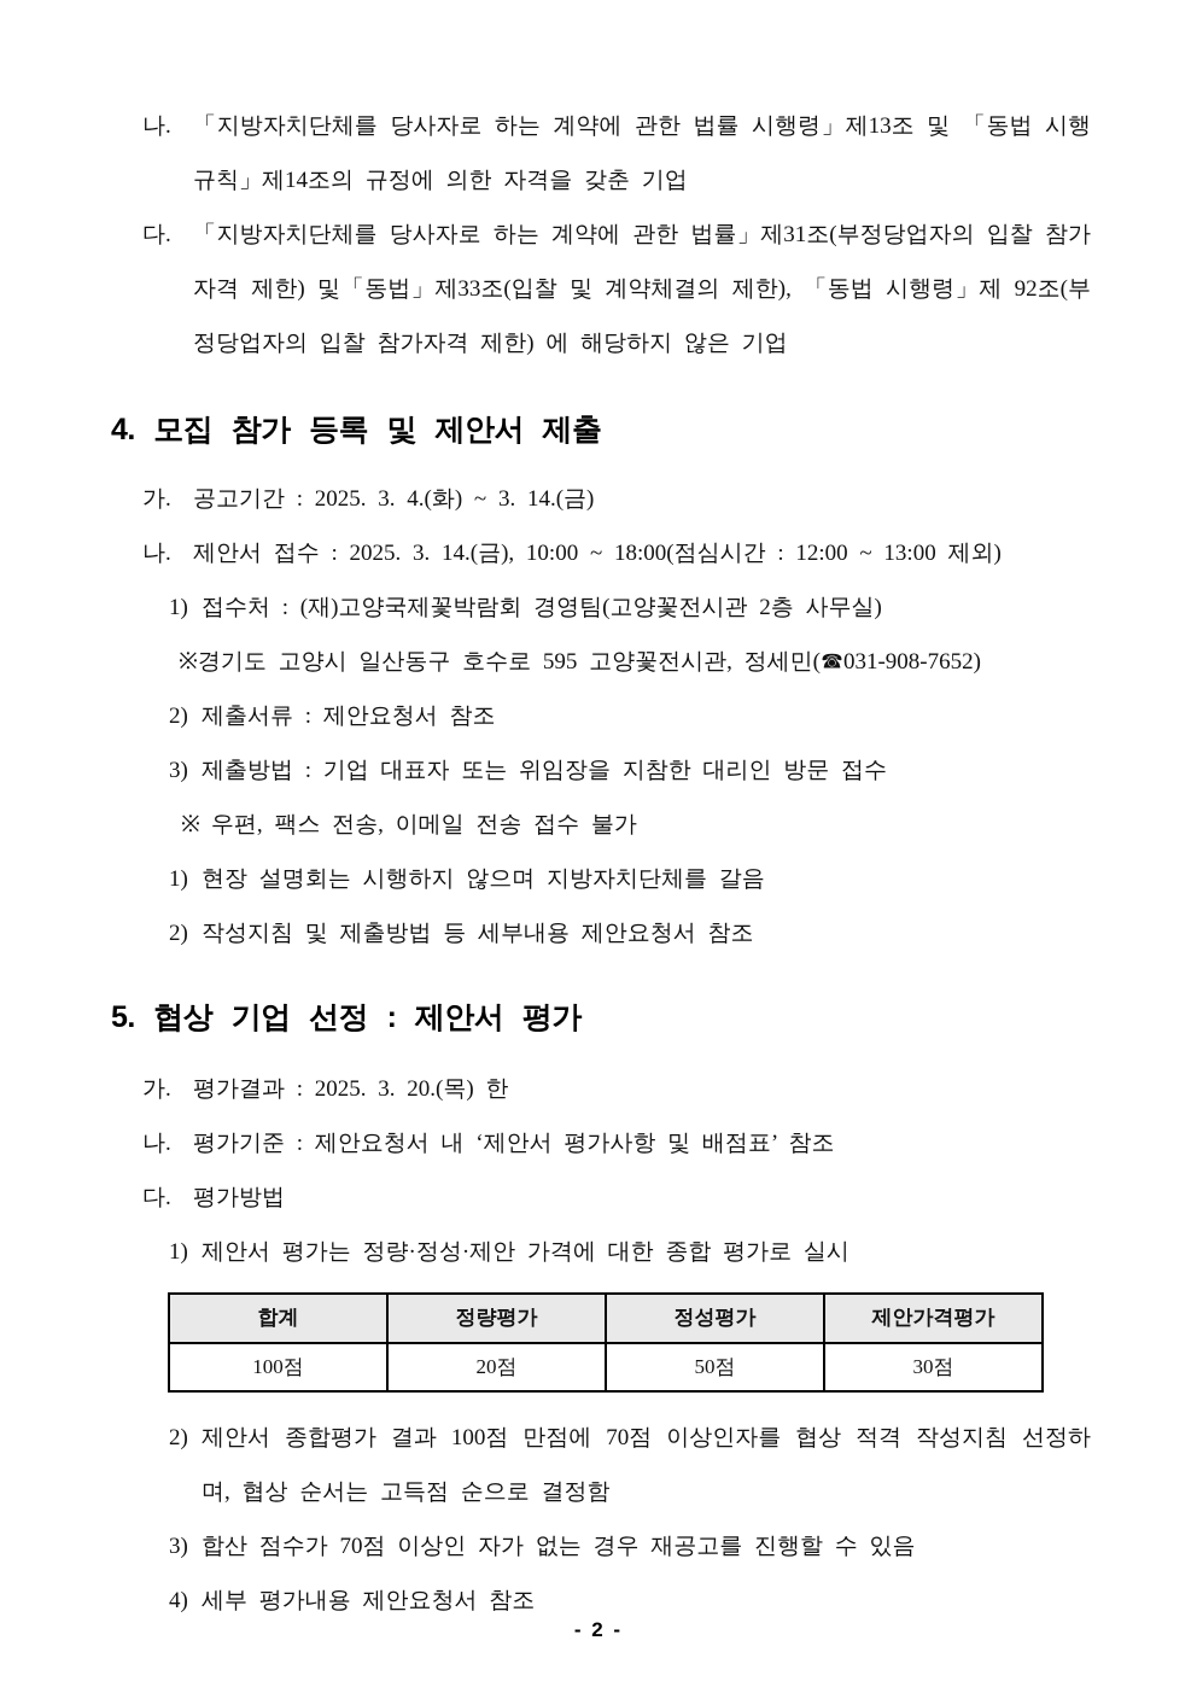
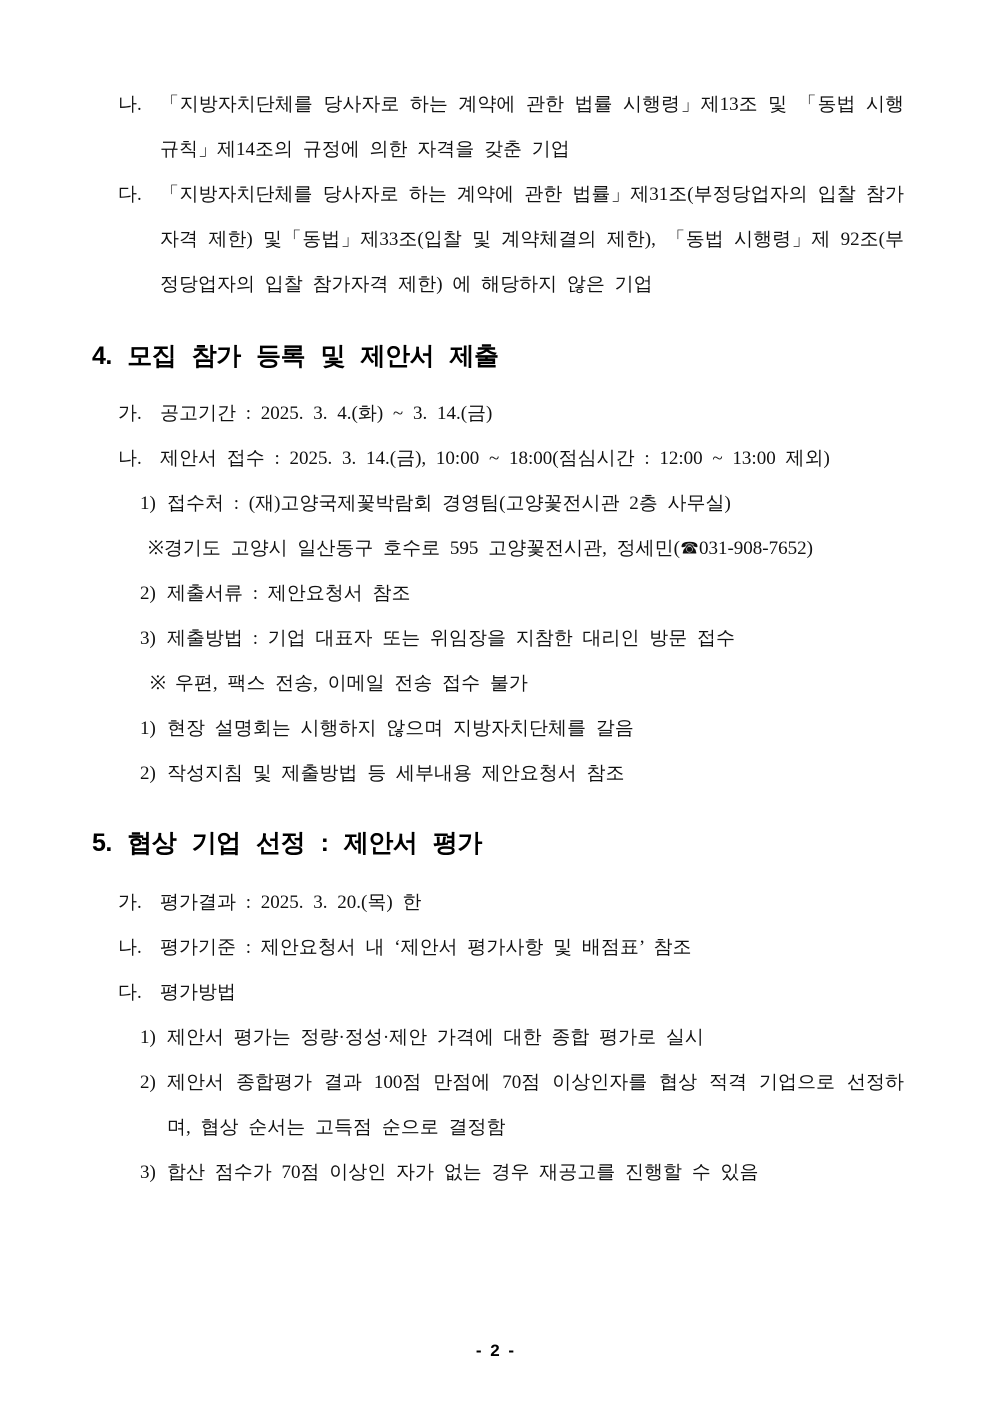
  나.
  「지방자치단체를 당사자로 하는 계약에 관한 법률 시행령」제13조 및 「동법 시행규칙」제14조의 규정에 의한 자격을 갖춘 기업
  다.
  「지방자치단체를 당사자로 하는 계약에 관한 법률」제31조(부정당업자의 입찰 참가 자격 제한) 및「동법」제33조(입찰 및 계약체결의 제한), 「동법 시행령」제 92조(부정당업자의 입찰 참가자격 제한) 에 해당하지 않은 기업
  4. 모집 참가 등록 및 제안서 제출
  가.
  공고기간 : 2025. 3. 4.(화) ~ 3. 14.(금)
  나.
  제안서 접수 : 2025. 3. 14.(금), 10:00 ~ 18:00(점심시간 : 12:00 ~ 13:00 제외)
  1)
  접수처 : (재)고양국제꽃박람회 경영팀(고양꽃전시관 2층 사무실)
  ※
  경기도 고양시 일산동구 호수로 595 고양꽃전시관, 정세민(☎031-908-7652)
  2)
  제출서류 : 제안요청서 참조
  3)
  제출방법 : 기업 대표자 또는 위임장을 지참한 대리인 방문 접수
  ※
  우편, 팩스 전송, 이메일 전송 접수 불가
  1)
  현장 설명회는 시행하지 않으며 지방자치단체를 갈음
  2)
  작성지침 및 제출방법 등 세부내용 제안요청서 참조
  5. 협상 기업 선정 : 제안서 평가
  가.
  평가결과 : 2025. 3. 20.(목) 한
  나.
  평가기준 : 제안요청서 내 ‘제안서 평가사항 및 배점표’ 참조
  다.
  평가방법
  1)
  제안서 평가는 정량·정성·제안 가격에 대한 종합 평가로 실시
- 합계	정량평가	정성평가	제안가격평가
- 100점	20점	50점	30점
  2)
- 제안서 종합평가 결과 100점 만점에 70점 이상인자를 협상 적격 작성지침 선정하며, 협상 순서는 고득점 순으로 결정함
+ 제안서 종합평가 결과 100점 만점에 70점 이상인자를 협상 적격 기업으로 선정하며, 협상 순서는 고득점 순으로 결정함
  3)
  합산 점수가 70점 이상인 자가 없는 경우 재공고를 진행할 수 있음
- 4)
- 세부 평가내용 제안요청서 참조
  - 2 -
